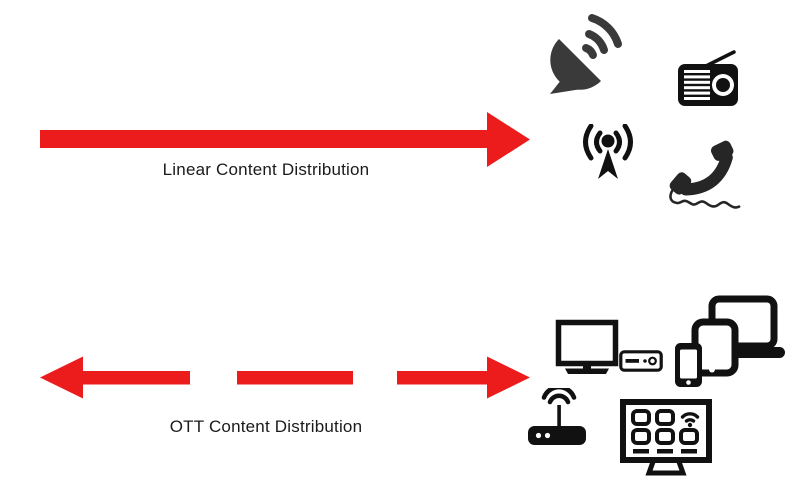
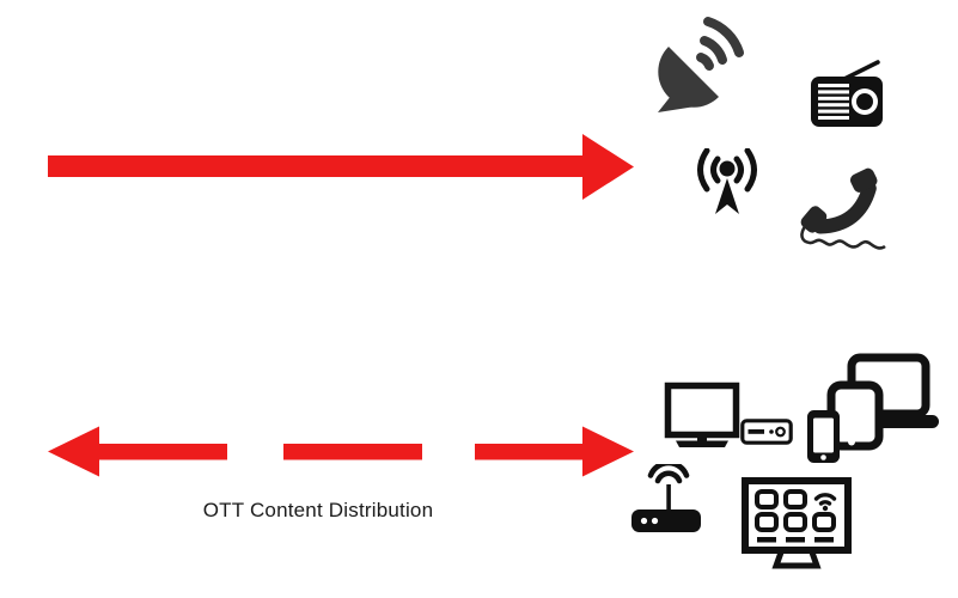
- Linear Content Distribution
  OTT Content Distribution
